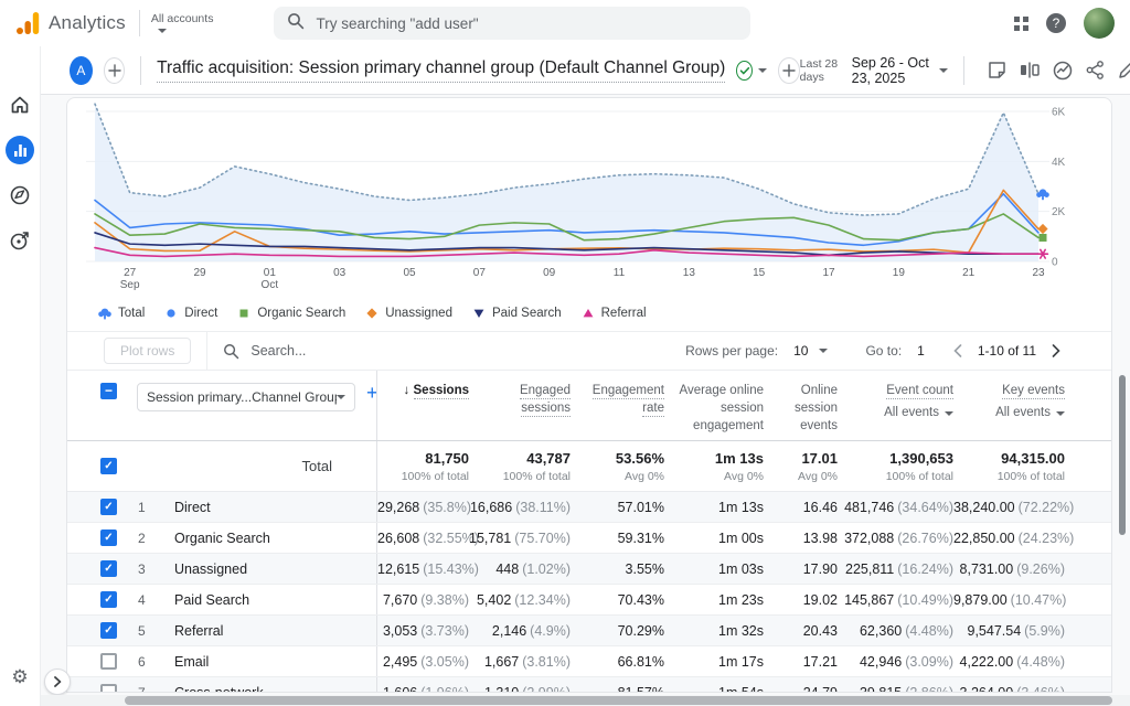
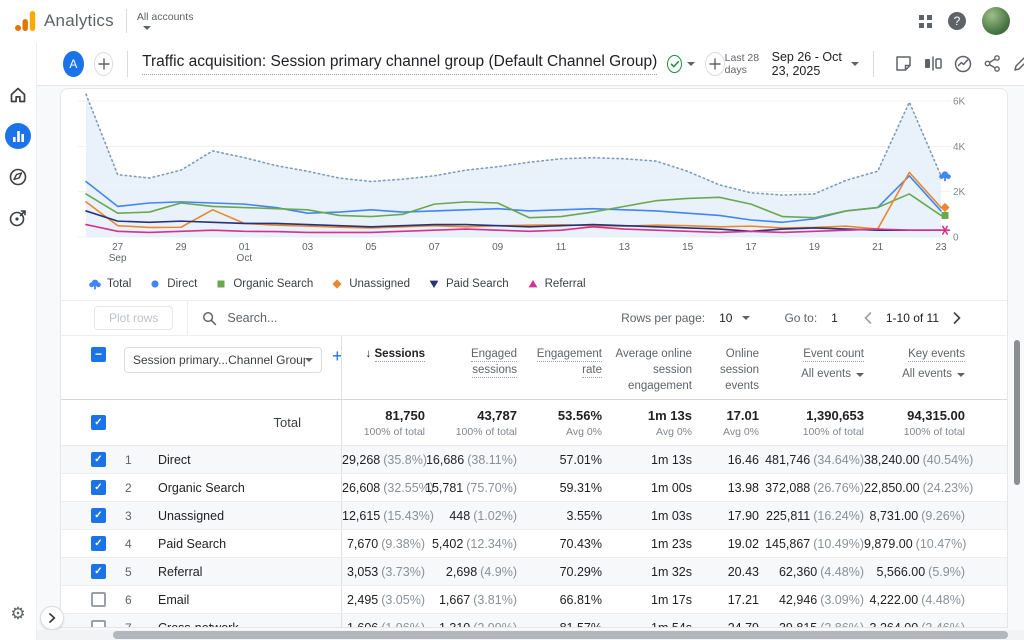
  Analytics
  All accounts
- Try searching "add user"
  A
  Traffic acquisition: Session primary channel group (Default Channel Group)
  Last 28 days
  Sep 26 - Oct 23, 2025
  0
  2K
  4K
  6K
  27
  Sep
  29
  01
  Oct
  03
  05
  07
  09
  11
  13
  15
  17
  19
  21
  23
  Total
  Direct
  Organic Search
  Unassigned
  Paid Search
  Referral
  Plot rows
  Search...
  Rows per page:
  10
  Go to:
  1
  1-10 of 11
  Session primary...Channel Grou
  +
  ↓ Sessions
  Engaged sessions
  Engagement rate
  Average online session engagement
  Online session events
  Event count
  All events
  Key events
  All events
  Total
  81,750
  100% of total
  43,787
  100% of total
  53.56%
  Avg 0%
  1m 13s
  Avg 0%
  17.01
  Avg 0%
  1,390,653
  100% of total
  94,315.00
  100% of total
  1
  Direct
  29,268 (35.8%)
  16,686 (38.11%)
  57.01%
  1m 13s
  16.46
  481,746 (34.64%)
- 38,240.00 (72.22%)
+ 38,240.00 (40.54%)
  2
  Organic Search
  26,608 (32.55%)
  15,781 (75.70%)
  59.31%
  1m 00s
  13.98
  372,088 (26.76%)
  22,850.00 (24.23%)
  3
  Unassigned
  12,615 (15.43%)
  448 (1.02%)
  3.55%
  1m 03s
  17.90
  225,811 (16.24%)
  8,731.00 (9.26%)
  4
  Paid Search
  7,670 (9.38%)
  5,402 (12.34%)
  70.43%
  1m 23s
  19.02
  145,867 (10.49%)
  9,879.00 (10.47%)
  5
  Referral
  3,053 (3.73%)
- 2,146 (4.9%)
+ 2,698 (4.9%)
  70.29%
  1m 32s
  20.43
  62,360 (4.48%)
- 9,547.54 (5.9%)
+ 5,566.00 (5.9%)
  6
  Email
  2,495 (3.05%)
  1,667 (3.81%)
  66.81%
  1m 17s
  17.21
  42,946 (3.09%)
  4,222.00 (4.48%)
